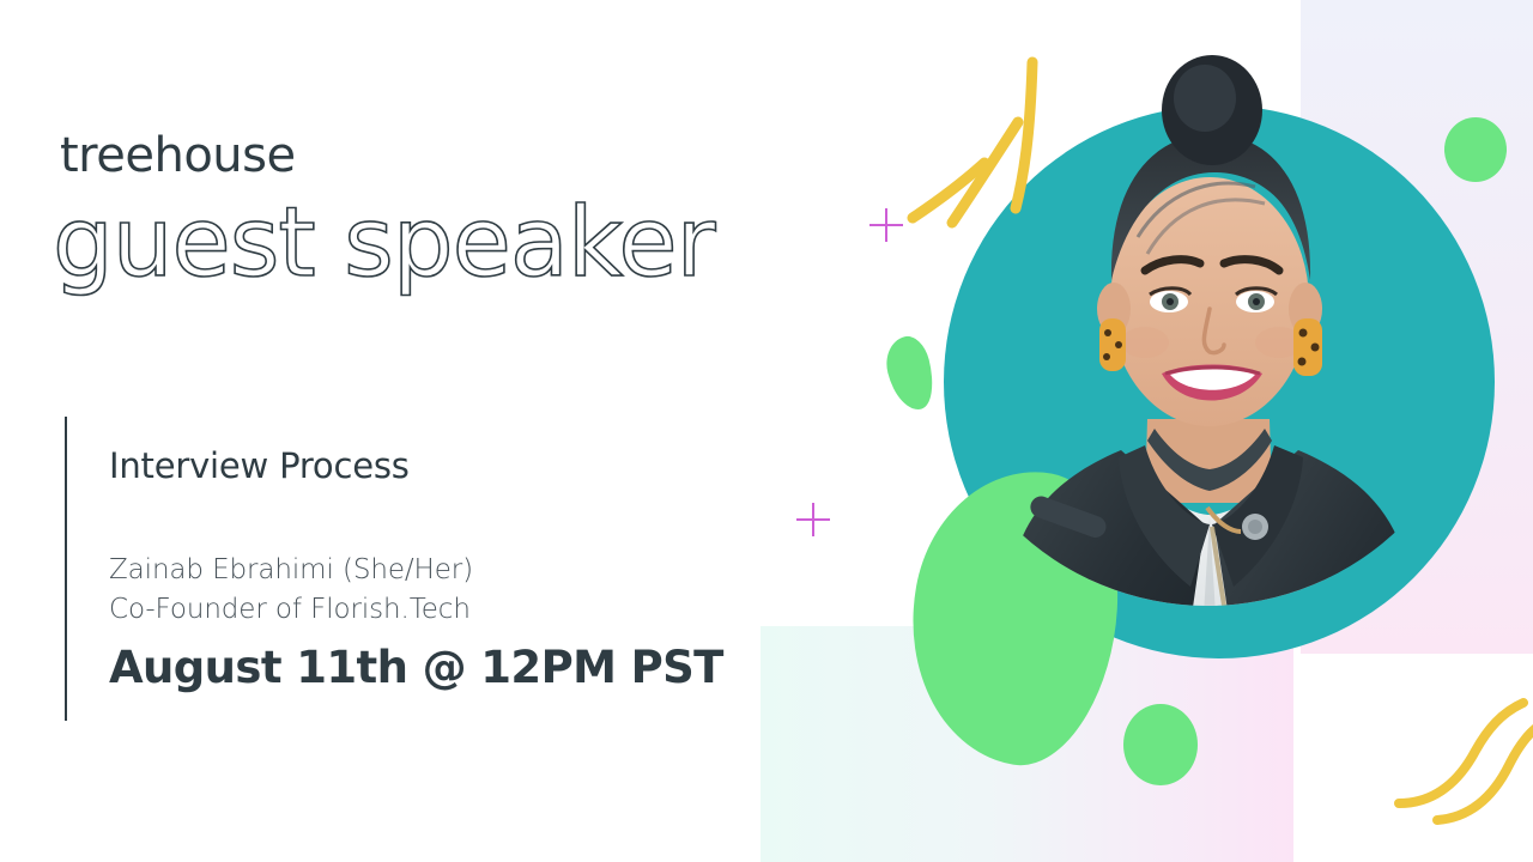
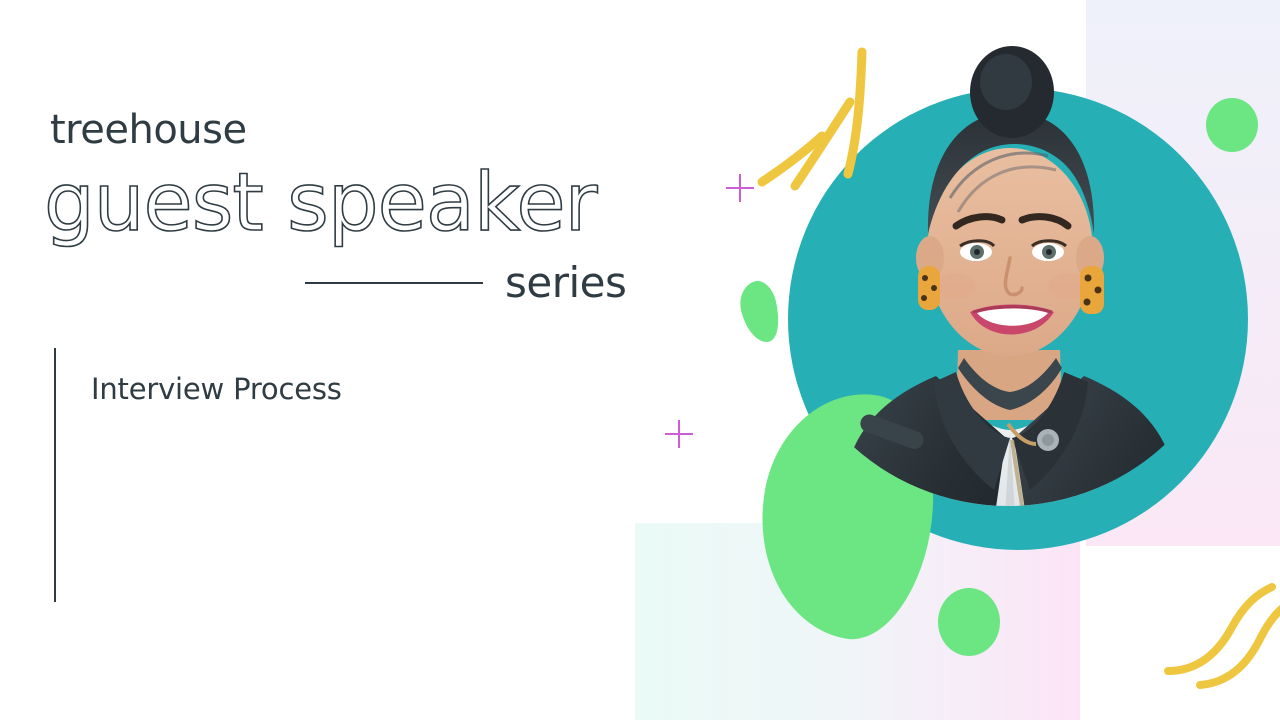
  treehouse
  guest speaker
+ series
  Interview Process
- Zainab Ebrahimi (She/Her)
- Co-Founder of Florish.Tech
- August 11th @ 12PM PST
